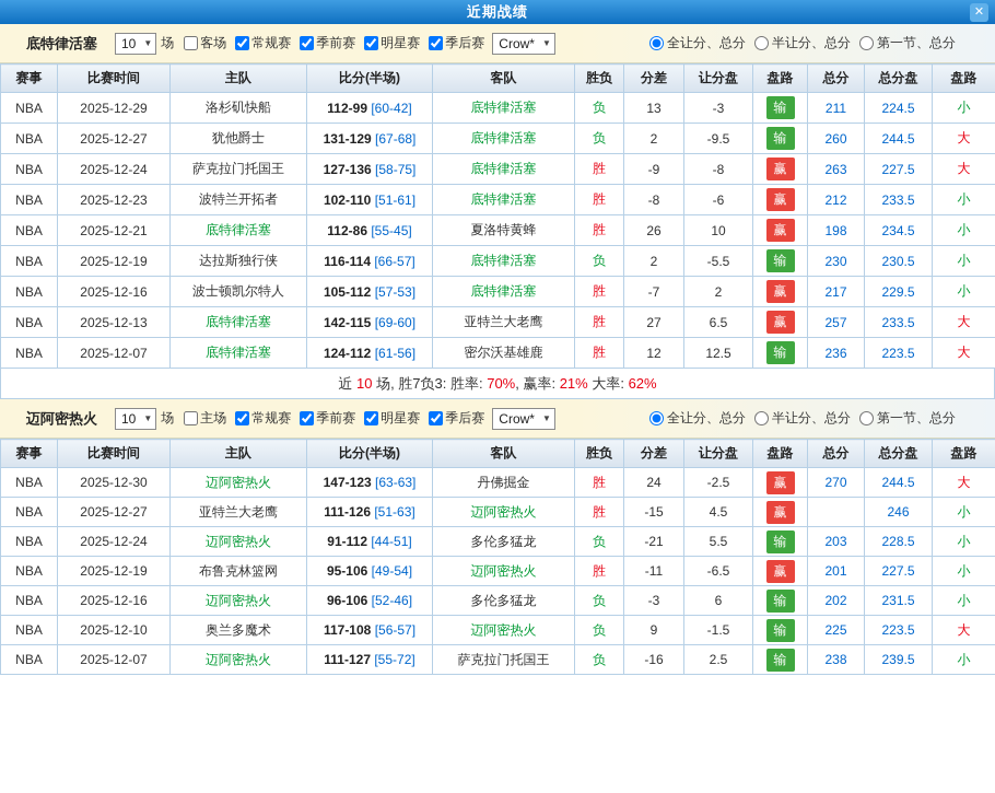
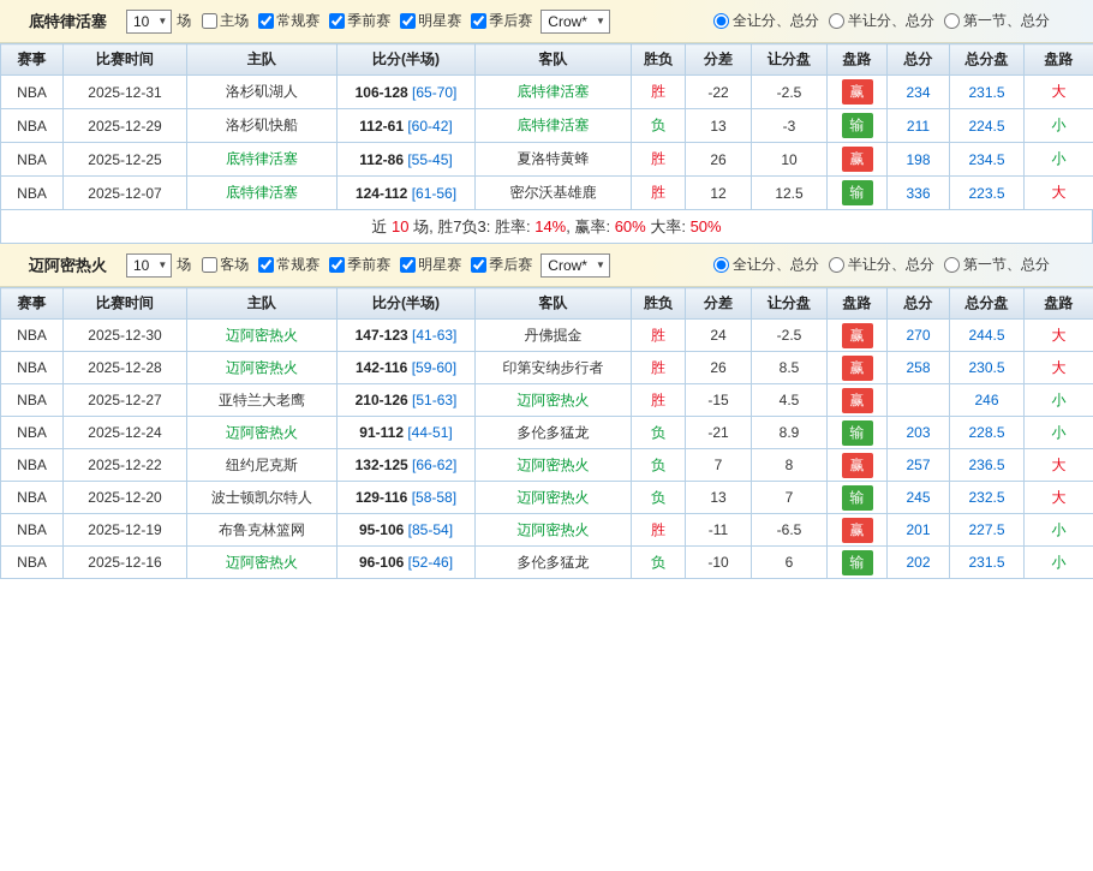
- 近期战绩
- ✕
  底特律活塞
  10
  ▼
  场
- 客场
+ 主场
  常规赛
  季前赛
  明星赛
  季后赛
  Crow*
  ▼
  全让分、总分
  半让分、总分
  第一节、总分
  赛事	比赛时间	主队	比分(半场)	客队	胜负	分差	让分盘	盘路	总分	总分盘	盘路
+ NBA	2025-12-31	洛杉矶湖人	106-128 [65-70]	底特律活塞	胜	-22	-2.5	赢	234	231.5	大
- NBA	2025-12-29	洛杉矶快船	112-99 [60-42]	底特律活塞	负	13	-3	输	211	224.5	小
+ NBA	2025-12-29	洛杉矶快船	112-61 [60-42]	底特律活塞	负	13	-3	输	211	224.5	小
- NBA	2025-12-27	犹他爵士	131-129 [67-68]	底特律活塞	负	2	-9.5	输	260	244.5	大
- NBA	2025-12-24	萨克拉门托国王	127-136 [58-75]	底特律活塞	胜	-9	-8	赢	263	227.5	大
- NBA	2025-12-23	波特兰开拓者	102-110 [51-61]	底特律活塞	胜	-8	-6	赢	212	233.5	小
- NBA	2025-12-21	底特律活塞	112-86 [55-45]	夏洛特黄蜂	胜	26	10	赢	198	234.5	小
+ NBA	2025-12-25	底特律活塞	112-86 [55-45]	夏洛特黄蜂	胜	26	10	赢	198	234.5	小
- NBA	2025-12-19	达拉斯独行侠	116-114 [66-57]	底特律活塞	负	2	-5.5	输	230	230.5	小
- NBA	2025-12-16	波士顿凯尔特人	105-112 [57-53]	底特律活塞	胜	-7	2	赢	217	229.5	小
- NBA	2025-12-13	底特律活塞	142-115 [69-60]	亚特兰大老鹰	胜	27	6.5	赢	257	233.5	大
- NBA	2025-12-07	底特律活塞	124-112 [61-56]	密尔沃基雄鹿	胜	12	12.5	输	236	223.5	大
+ NBA	2025-12-07	底特律活塞	124-112 [61-56]	密尔沃基雄鹿	胜	12	12.5	输	336	223.5	大
  近
  10
  场, 胜7负3: 胜率:
- 70%
+ 14%
  , 赢率:
- 21%
+ 60%
  大率:
- 62%
+ 50%
  迈阿密热火
  10
  ▼
  场
- 主场
+ 客场
  常规赛
  季前赛
  明星赛
  季后赛
  Crow*
  ▼
  全让分、总分
  半让分、总分
  第一节、总分
  赛事	比赛时间	主队	比分(半场)	客队	胜负	分差	让分盘	盘路	总分	总分盘	盘路
- NBA	2025-12-30	迈阿密热火	147-123 [63-63]	丹佛掘金	胜	24	-2.5	赢	270	244.5	大
+ NBA	2025-12-30	迈阿密热火	147-123 [41-63]	丹佛掘金	胜	24	-2.5	赢	270	244.5	大
+ NBA	2025-12-28	迈阿密热火	142-116 [59-60]	印第安纳步行者	胜	26	8.5	赢	258	230.5	大
- NBA	2025-12-27	亚特兰大老鹰	111-126 [51-63]	迈阿密热火	胜	-15	4.5	赢		246	小
+ NBA	2025-12-27	亚特兰大老鹰	210-126 [51-63]	迈阿密热火	胜	-15	4.5	赢		246	小
- NBA	2025-12-24	迈阿密热火	91-112 [44-51]	多伦多猛龙	负	-21	5.5	输	203	228.5	小
+ NBA	2025-12-24	迈阿密热火	91-112 [44-51]	多伦多猛龙	负	-21	8.9	输	203	228.5	小
+ NBA	2025-12-22	纽约尼克斯	132-125 [66-62]	迈阿密热火	负	7	8	赢	257	236.5	大
+ NBA	2025-12-20	波士顿凯尔特人	129-116 [58-58]	迈阿密热火	负	13	7	输	245	232.5	大
- NBA	2025-12-19	布鲁克林篮网	95-106 [49-54]	迈阿密热火	胜	-11	-6.5	赢	201	227.5	小
+ NBA	2025-12-19	布鲁克林篮网	95-106 [85-54]	迈阿密热火	胜	-11	-6.5	赢	201	227.5	小
- NBA	2025-12-16	迈阿密热火	96-106 [52-46]	多伦多猛龙	负	-3	6	输	202	231.5	小
+ NBA	2025-12-16	迈阿密热火	96-106 [52-46]	多伦多猛龙	负	-10	6	输	202	231.5	小
- NBA	2025-12-10	奥兰多魔术	117-108 [56-57]	迈阿密热火	负	9	-1.5	输	225	223.5	大
- NBA	2025-12-07	迈阿密热火	111-127 [55-72]	萨克拉门托国王	负	-16	2.5	输	238	239.5	小
